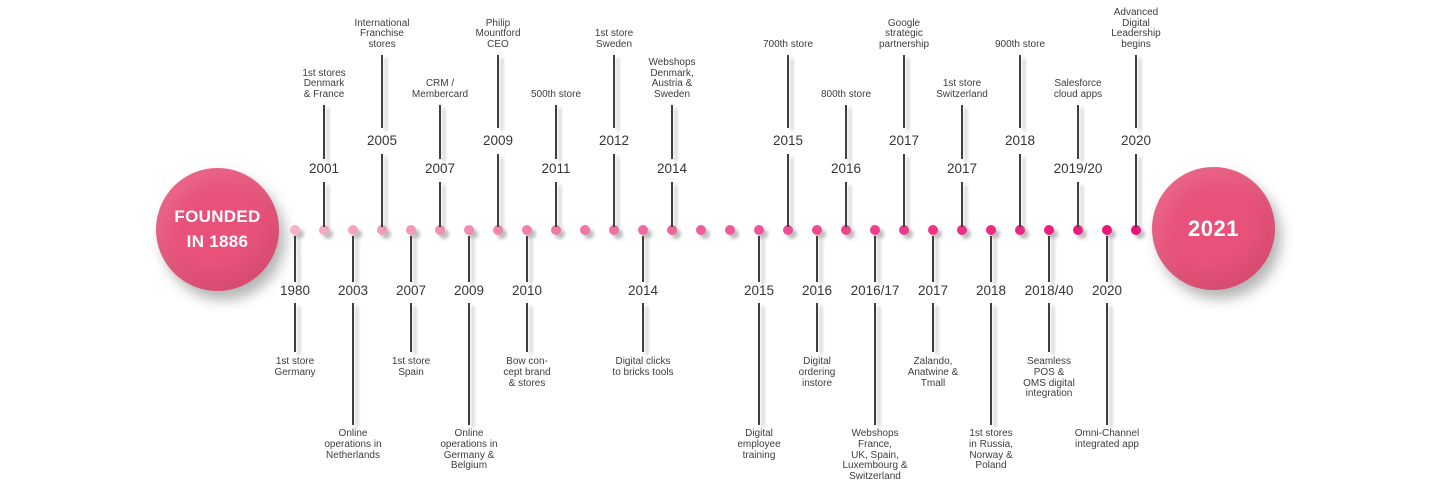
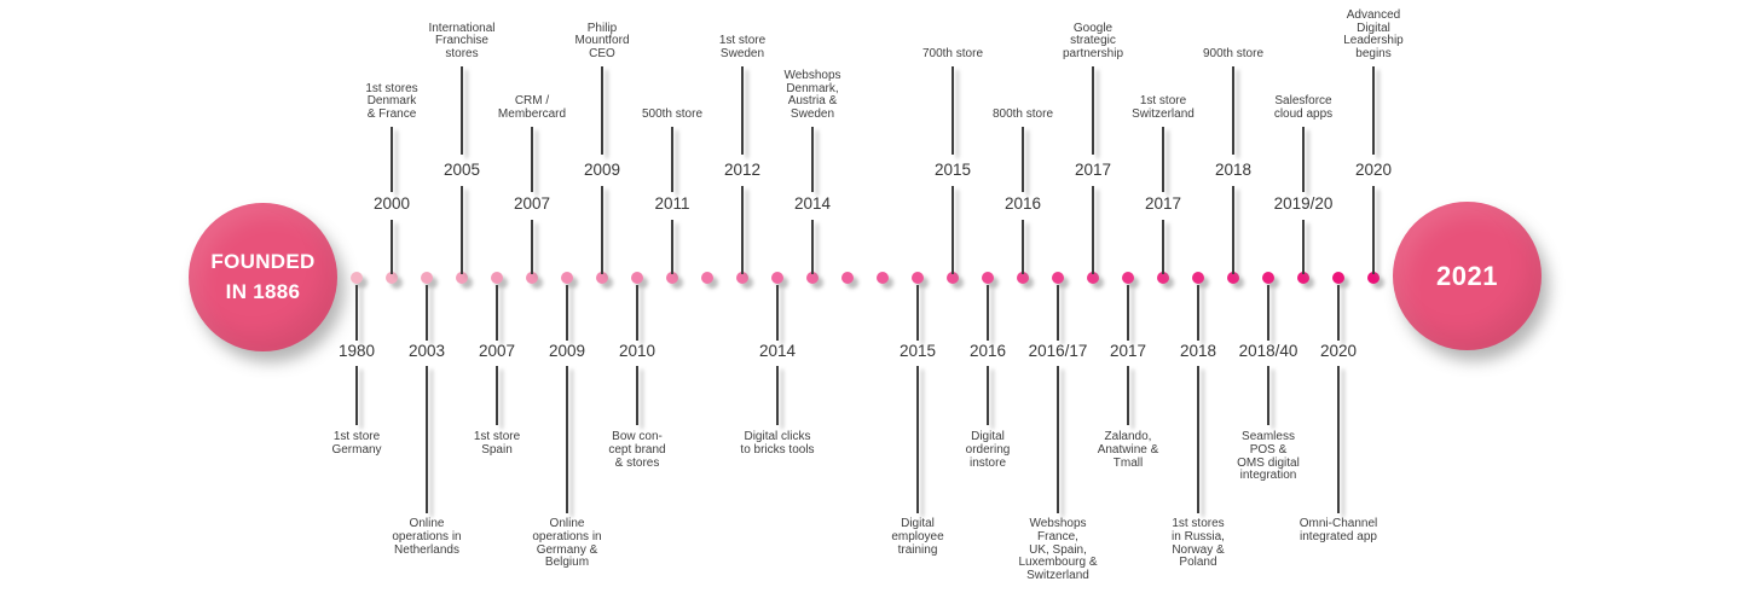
  FOUNDED
  IN 1886
  2021
  1980
  1st store
  Germany
- 2001
+ 2000
  1st stores
  Denmark
  & France
  2003
  Online
  operations in
  Netherlands
  2005
  International
  Franchise
  stores
  2007
  1st store
  Spain
  2007
  CRM /
  Membercard
  2009
  Online
  operations in
  Germany &
  Belgium
  2009
  Philip
  Mountford
  CEO
  2010
  Bow con-
  cept brand
  & stores
  2011
  500th store
  2012
  1st store
  Sweden
  2014
  Digital clicks
  to bricks tools
  2014
  Webshops
  Denmark,
  Austria &
  Sweden
  2015
  Digital
  employee
  training
  2015
  700th store
  2016
  Digital
  ordering
  instore
  2016
  800th store
  2016/17
  Webshops
  France,
  UK, Spain,
  Luxembourg &
  Switzerland
  2017
  Google
  strategic
  partnership
  2017
  Zalando,
  Anatwine &
  Tmall
  2017
  1st store
  Switzerland
  2018
  1st stores
  in Russia,
  Norway &
  Poland
  2018
  900th store
  2018/40
  Seamless
  POS &
  OMS digital
  integration
  2019/20
  Salesforce
  cloud apps
  2020
  Omni-Channel
  integrated app
  2020
  Advanced
  Digital
  Leadership
  begins
